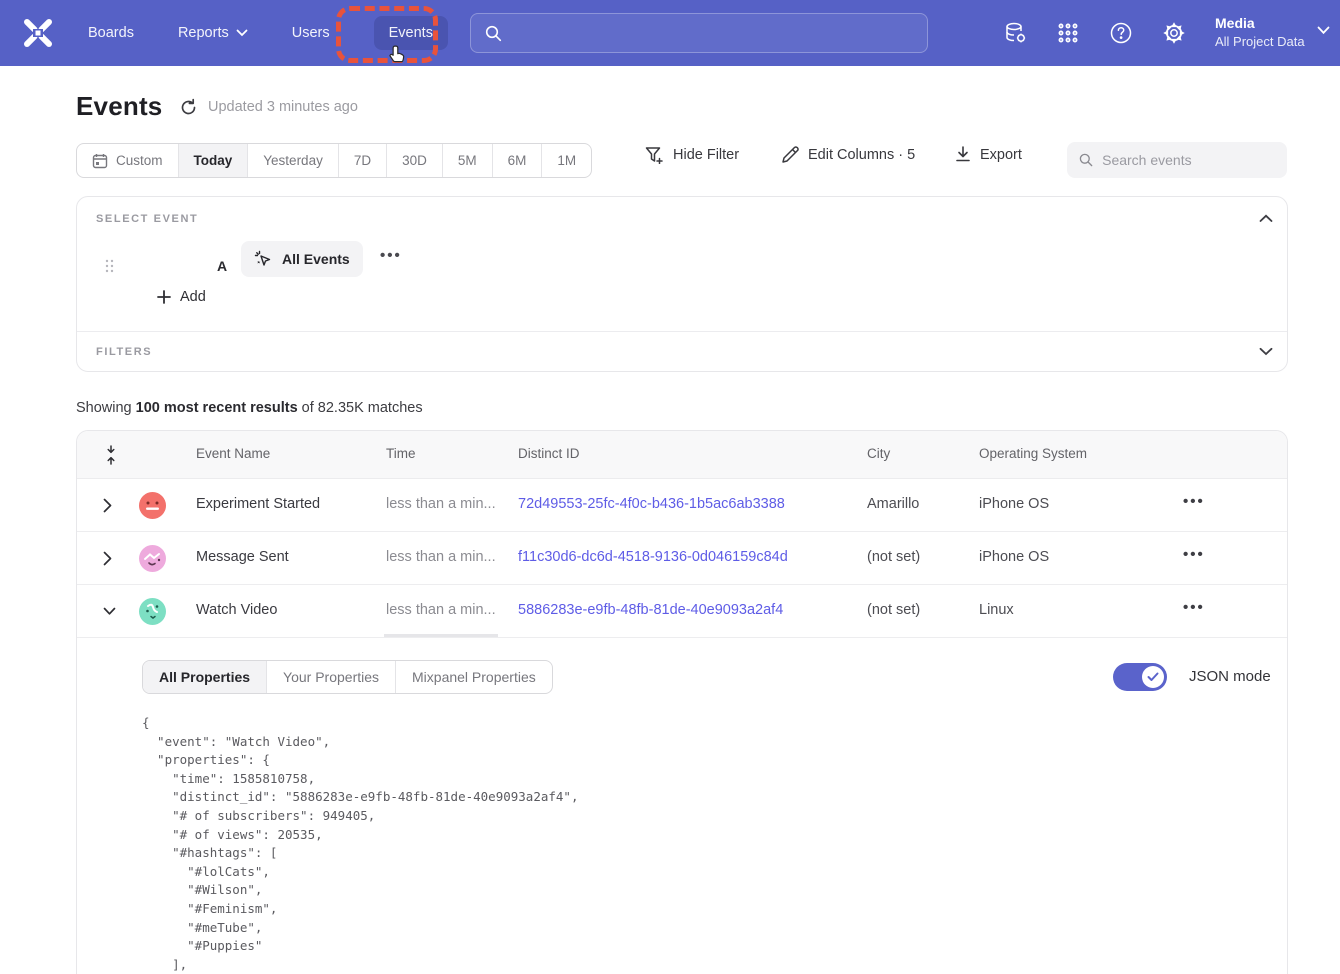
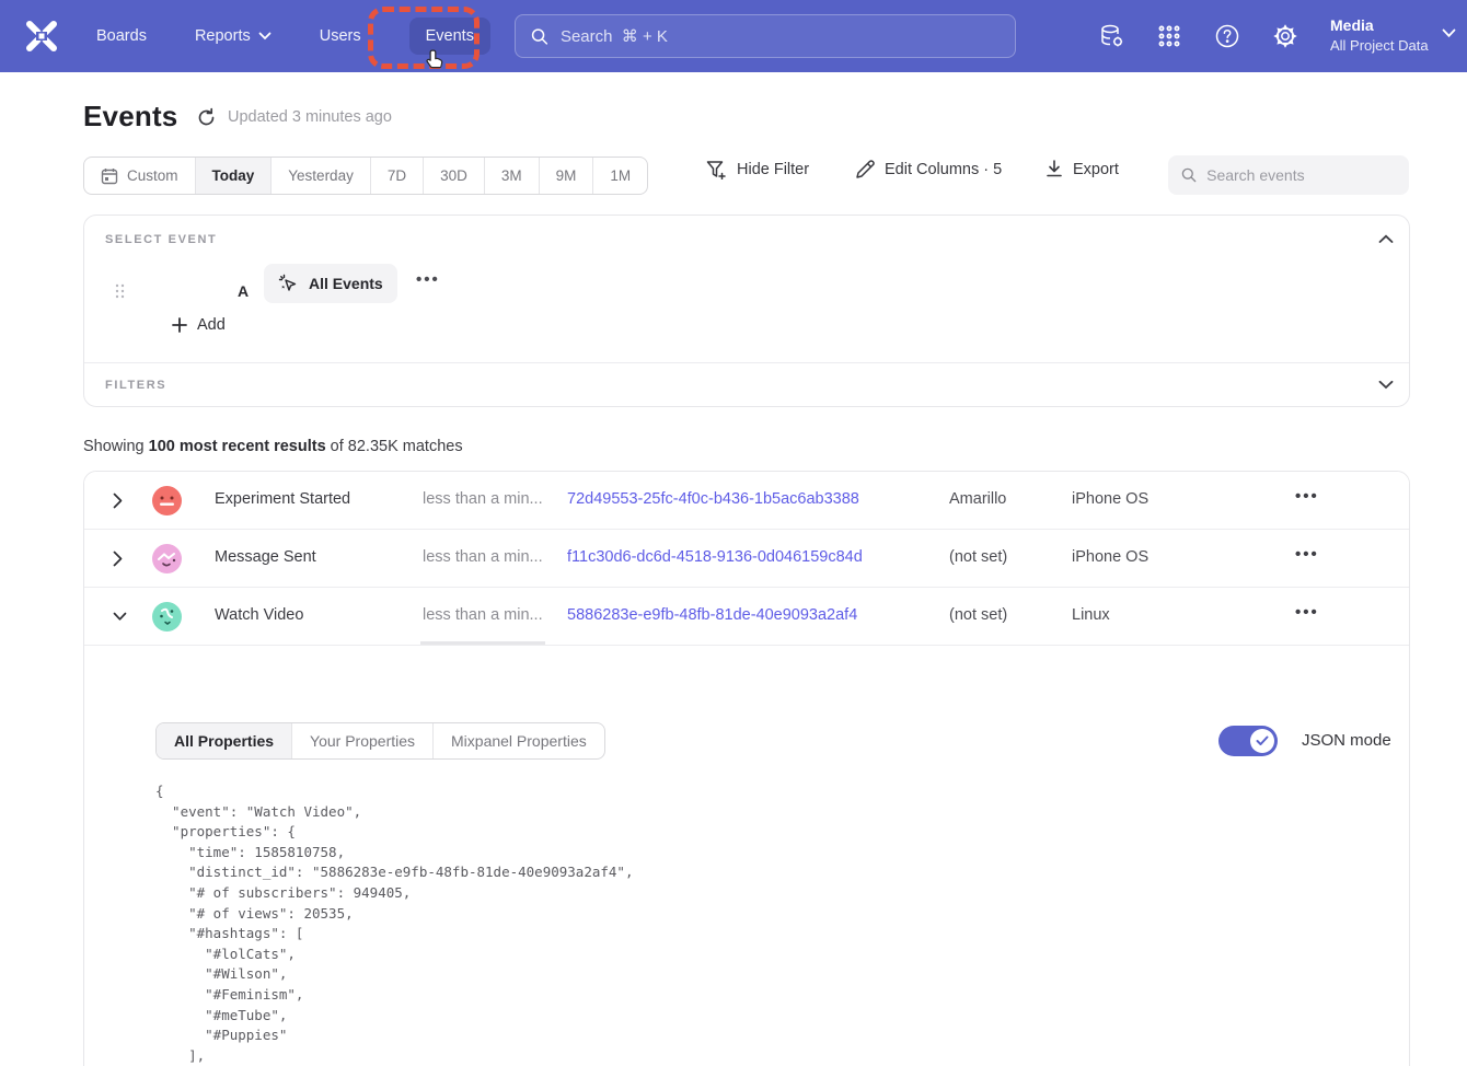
  Boards
  Reports
  Users
  Events
+ Search ⌘ + K
  Media
  All Project Data
  Events
  Updated 3 minutes ago
  Custom
  Today
  Yesterday
  7D
  30D
- 5M
+ 3M
- 6M
+ 9M
  1M
  Hide Filter
  Edit Columns · 5
  Export
  Search events
  SELECT EVENT
  A
  All Events
  •••
  Add
  FILTERS
  Showing 100 most recent results of 82.35K matches
- Event Name
- Time
- Distinct ID
- City
- Operating System
  Experiment Started
  less than a min...
  72d49553-25fc-4f0c-b436-1b5ac6ab3388
  Amarillo
  iPhone OS
  •••
  Message Sent
  less than a min...
  f11c30d6-dc6d-4518-9136-0d046159c84d
  (not set)
  iPhone OS
  •••
  Watch Video
  less than a min...
  5886283e-e9fb-48fb-81de-40e9093a2af4
  (not set)
  Linux
  •••
  All Properties
  Your Properties
  Mixpanel Properties
  JSON mode
  {
  "event": "Watch Video",
  "properties": {
  "time": 1585810758,
  "distinct_id": "5886283e-e9fb-48fb-81de-40e9093a2af4",
  "# of subscribers": 949405,
  "# of views": 20535,
  "#hashtags": [
  "#lolCats",
  "#Wilson",
  "#Feminism",
  "#meTube",
  "#Puppies"
  ],
